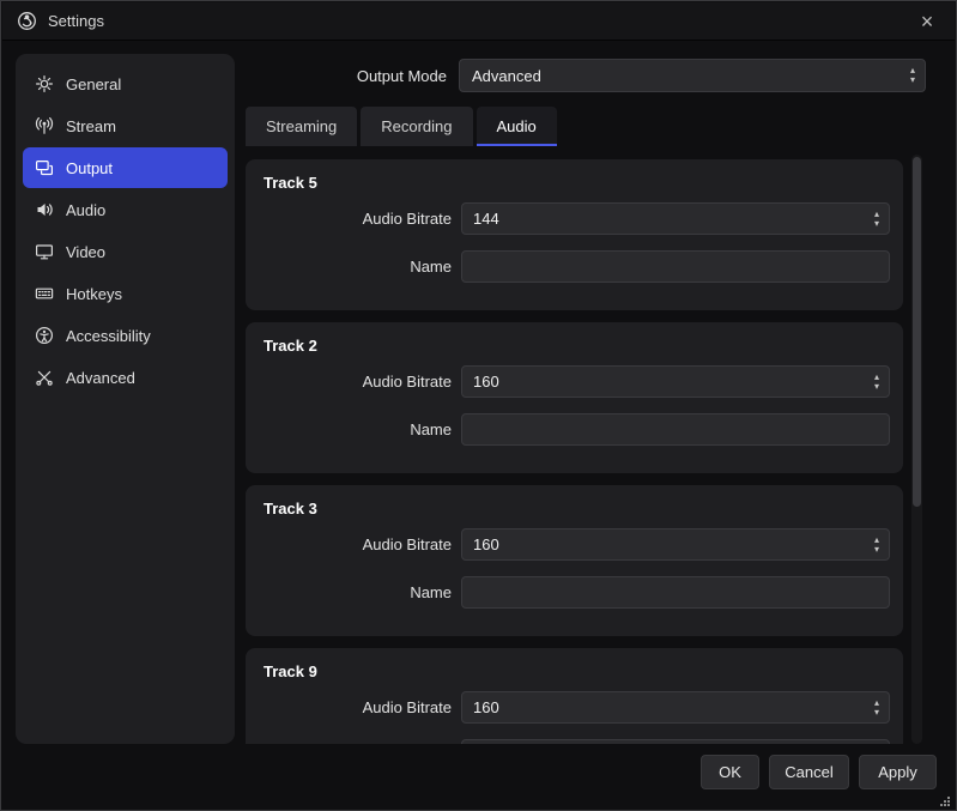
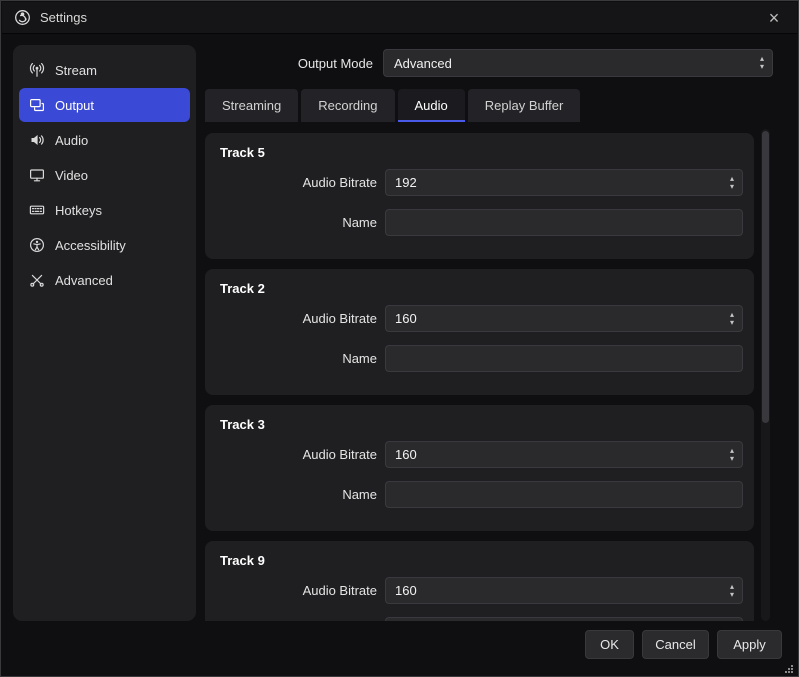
  Settings
  ×
- General
  Stream
  Output
  Audio
  Video
  Hotkeys
  Accessibility
  Advanced
  Output Mode
  Advanced
  ▴
  ▾
  Streaming
  Recording
  Audio
+ Replay Buffer
  Track 5
  Audio Bitrate
- 144
+ 192
  ▴
  ▾
  Name
  Track 2
  Audio Bitrate
  160
  ▴
  ▾
  Name
  Track 3
  Audio Bitrate
  160
  ▴
  ▾
  Name
  Track 9
  Audio Bitrate
  160
  ▴
  ▾
  OK
  Cancel
  Apply
